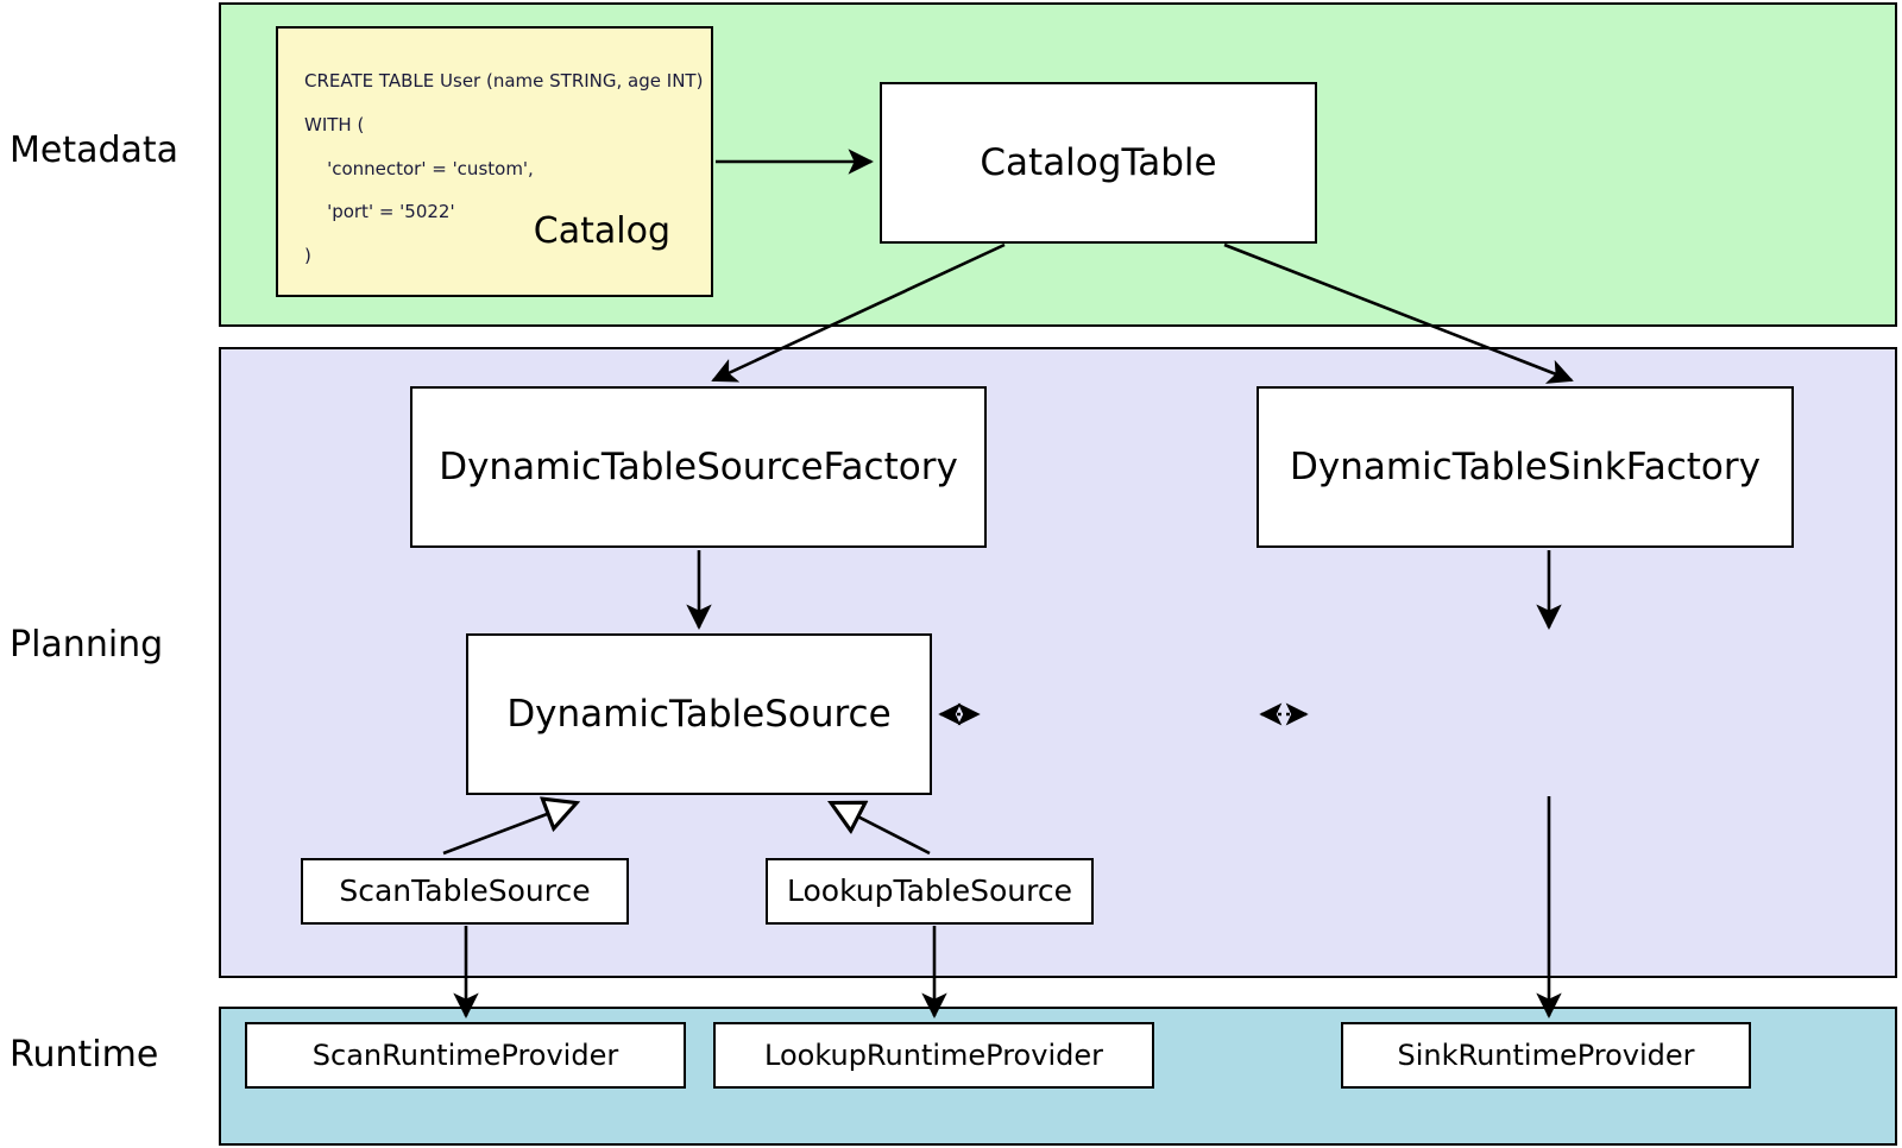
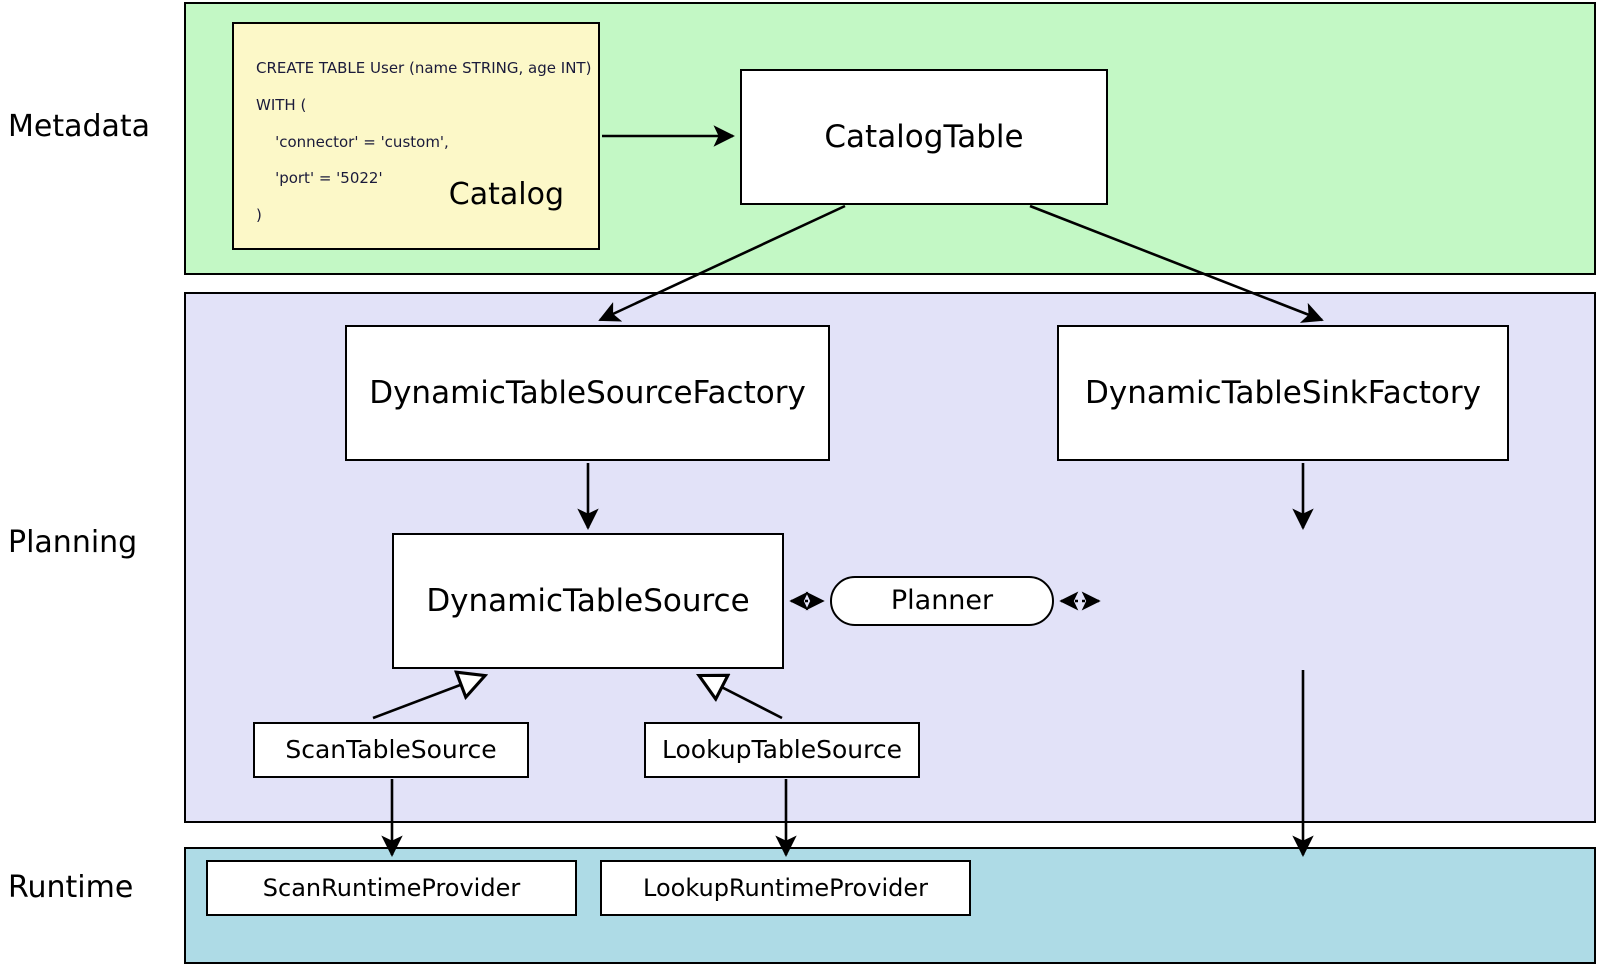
  Metadata
  Planning
  Runtime
  CREATE TABLE User (name STRING, age IN
  WITH (
  'connector' = 'custom',
  'port' = '5022'
  )
  Catalog
  CatalogTable
  DynamicTableSourceFactory
  DynamicTableSinkFactory
  DynamicTableSource
+ Planner
  ScanTableSource
  LookupTableSource
  ScanRuntimeProvider
  LookupRuntimeProvider
- SinkRuntimeProvider
